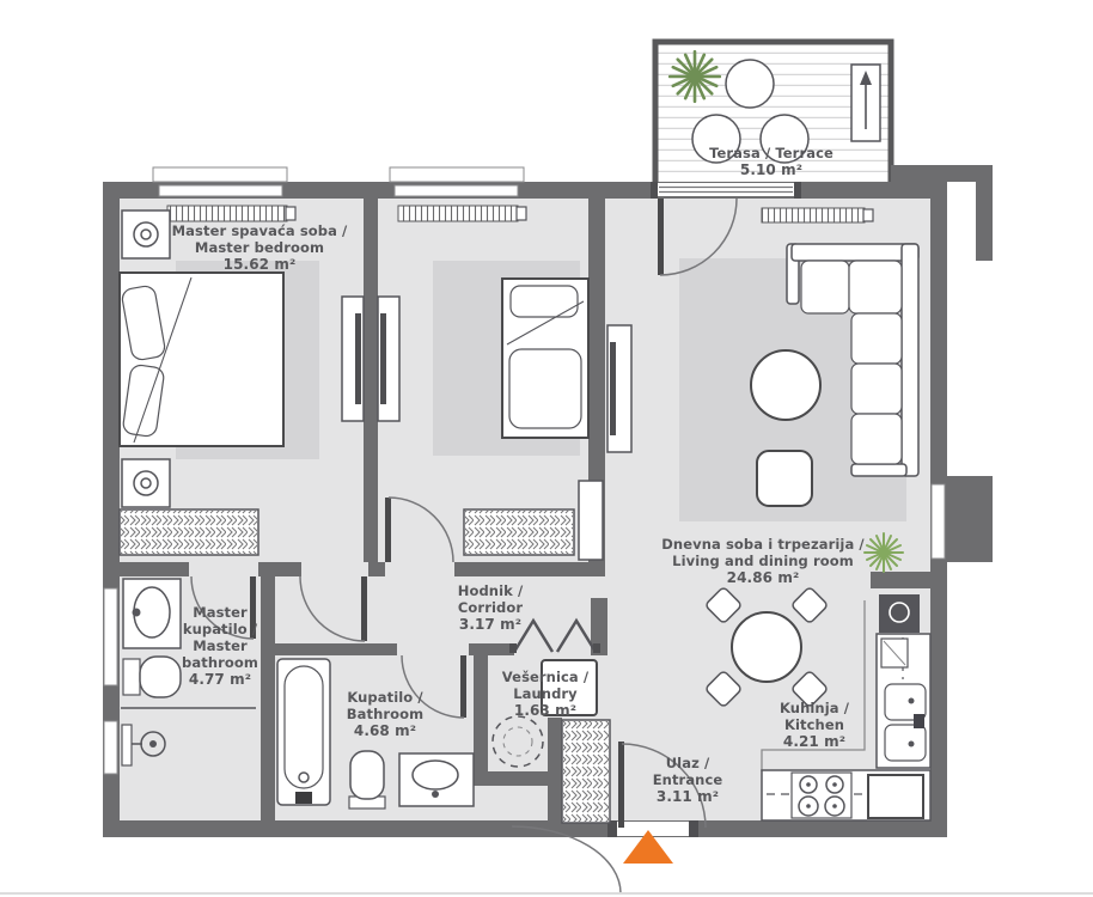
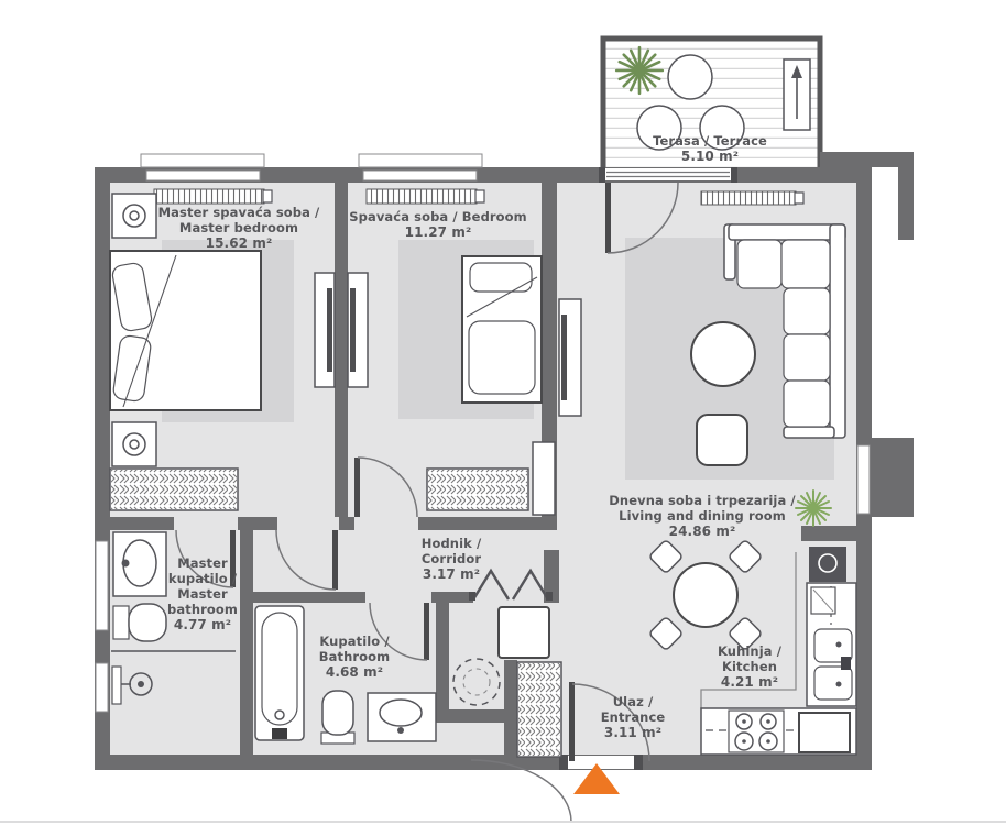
  Master spavaća soba /
  Master bedroom
  15.62 m²
+ Spavaća soba / Bedroom
+ 11.27 m²
  Terasa / Terrace
  5.10 m²
  Dnevna soba i trpezarija /
  Living and dining room
  24.86 m²
  Hodnik /
  Corridor
  3.17 m²
  Master
  kupatilo /
  Master
  bathroom
  4.77 m²
  Kupatilo /
  Bathroom
  4.68 m²
- Vešernica /
- Laundry
- 1.63 m²
  Ulaz /
  Entrance
  3.11 m²
  Kuhinja /
  Kitchen
  4.21 m²
